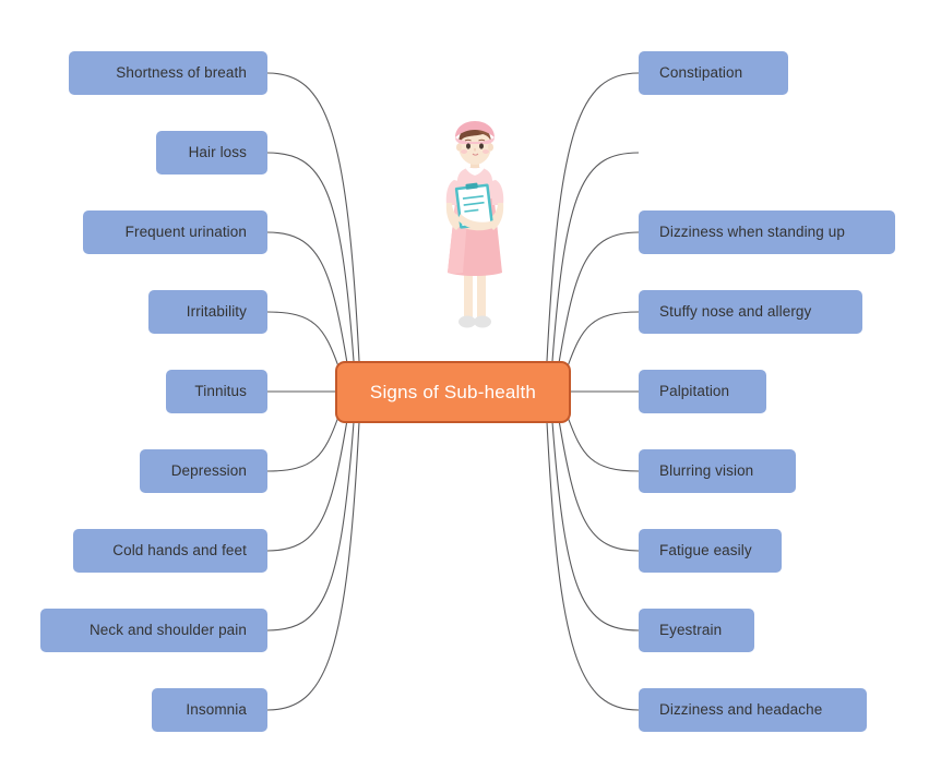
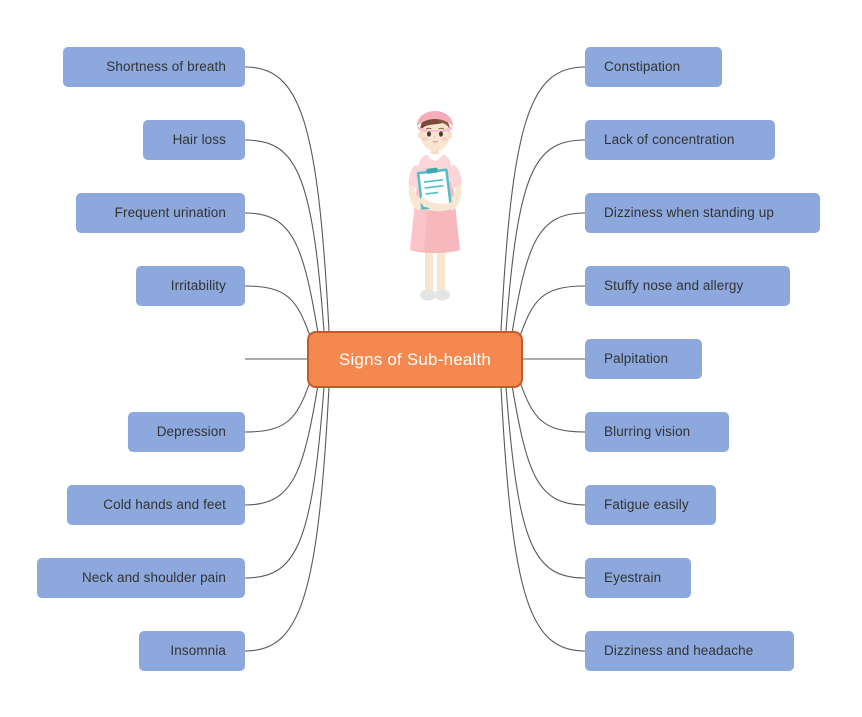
  Shortness of breath
  Hair loss
  Frequent urination
  Irritability
- Tinnitus
  Depression
  Cold hands and feet
  Neck and shoulder pain
  Insomnia
  Constipation
+ Lack of concentration
  Dizziness when standing up
  Stuffy nose and allergy
  Palpitation
  Blurring vision
  Fatigue easily
  Eyestrain
  Dizziness and headache
  Signs of Sub-health
